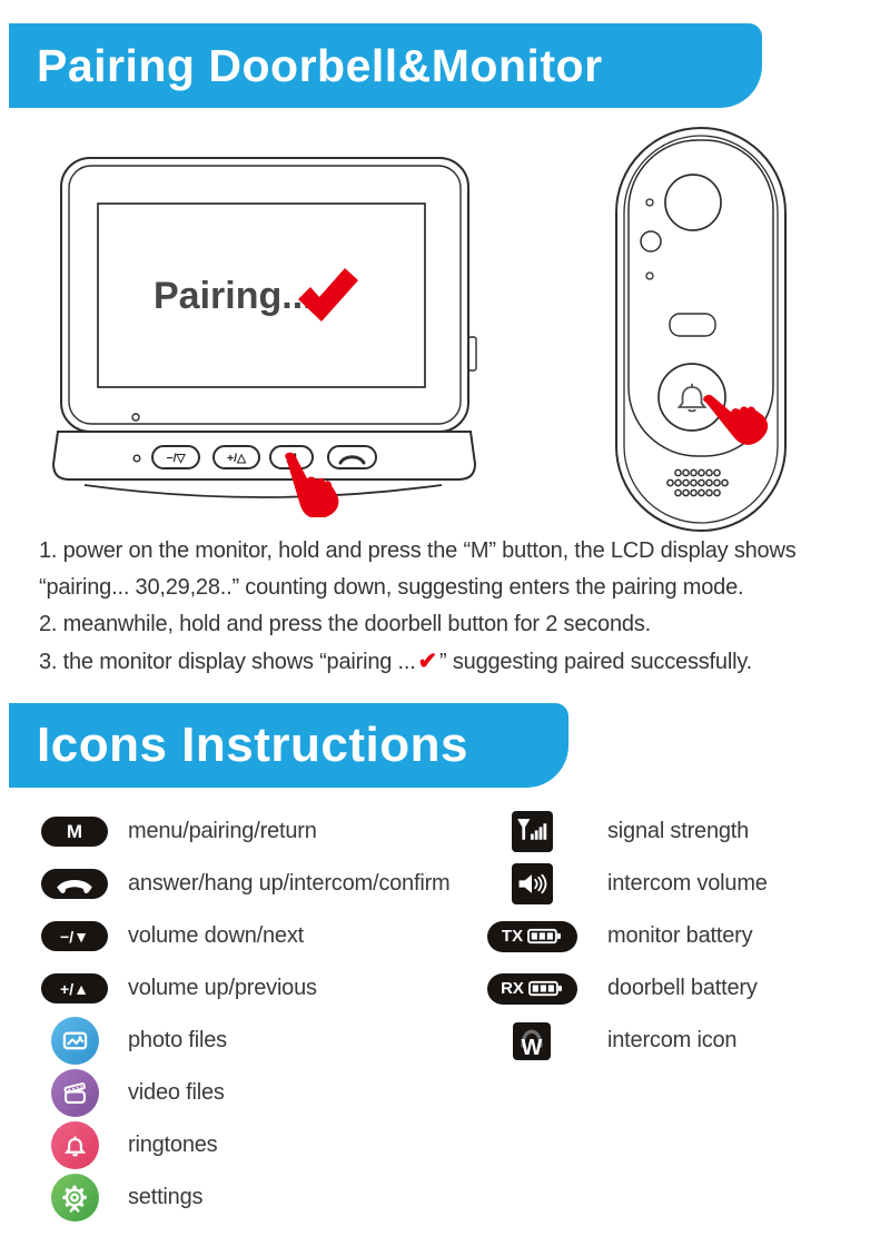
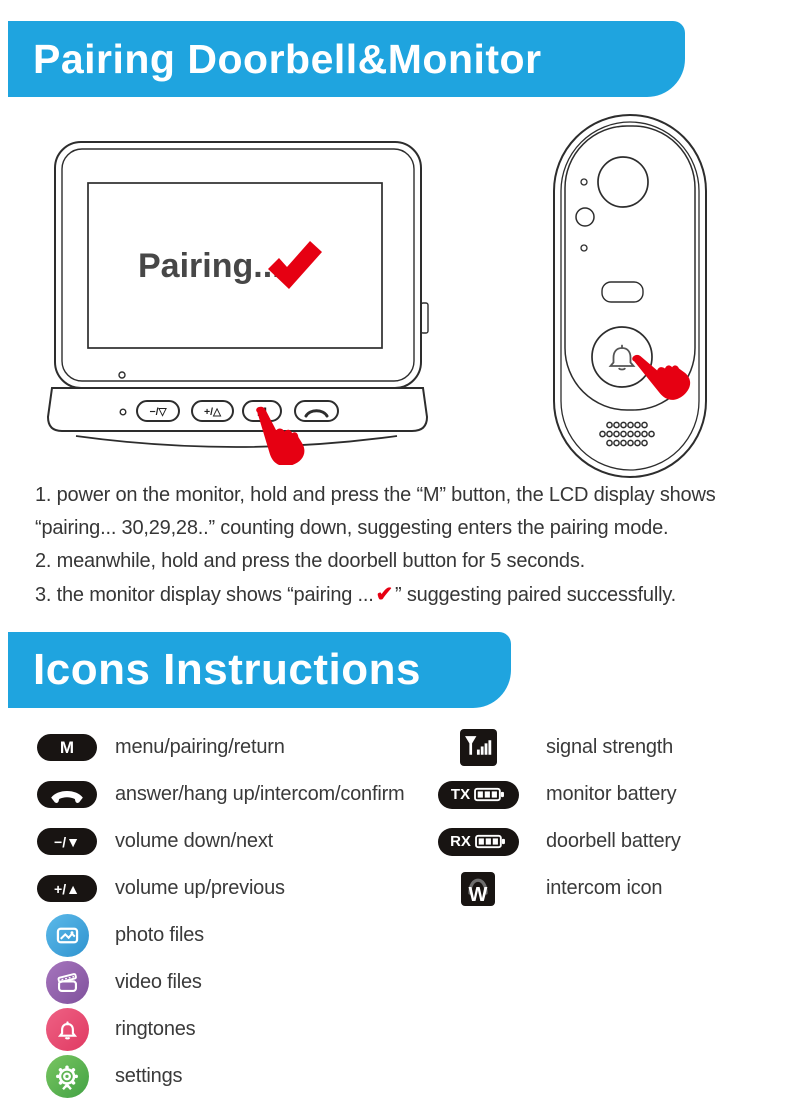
  Pairing Doorbell&Monitor
  Pairing..
  −/▽
  +/△
  1. power on the monitor, hold and press the “M” button, the LCD display shows
  “pairing... 30,29,28..” counting down, suggesting enters the pairing mode.
- 2. meanwhile, hold and press the doorbell button for 2 seconds.
+ 2. meanwhile, hold and press the doorbell button for 5 seconds.
  3. the monitor display shows “pairing ...✔” suggesting paired successfully.
  Icons Instructions
  M
  menu/pairing/return
  answer/hang up/intercom/confirm
  −/▼
  volume down/next
  +/▲
  volume up/previous
  photo files
  video files
  ringtones
  settings
  signal strength
- intercom volume
  TX
  monitor battery
  RX
  doorbell battery
  W
  intercom icon
